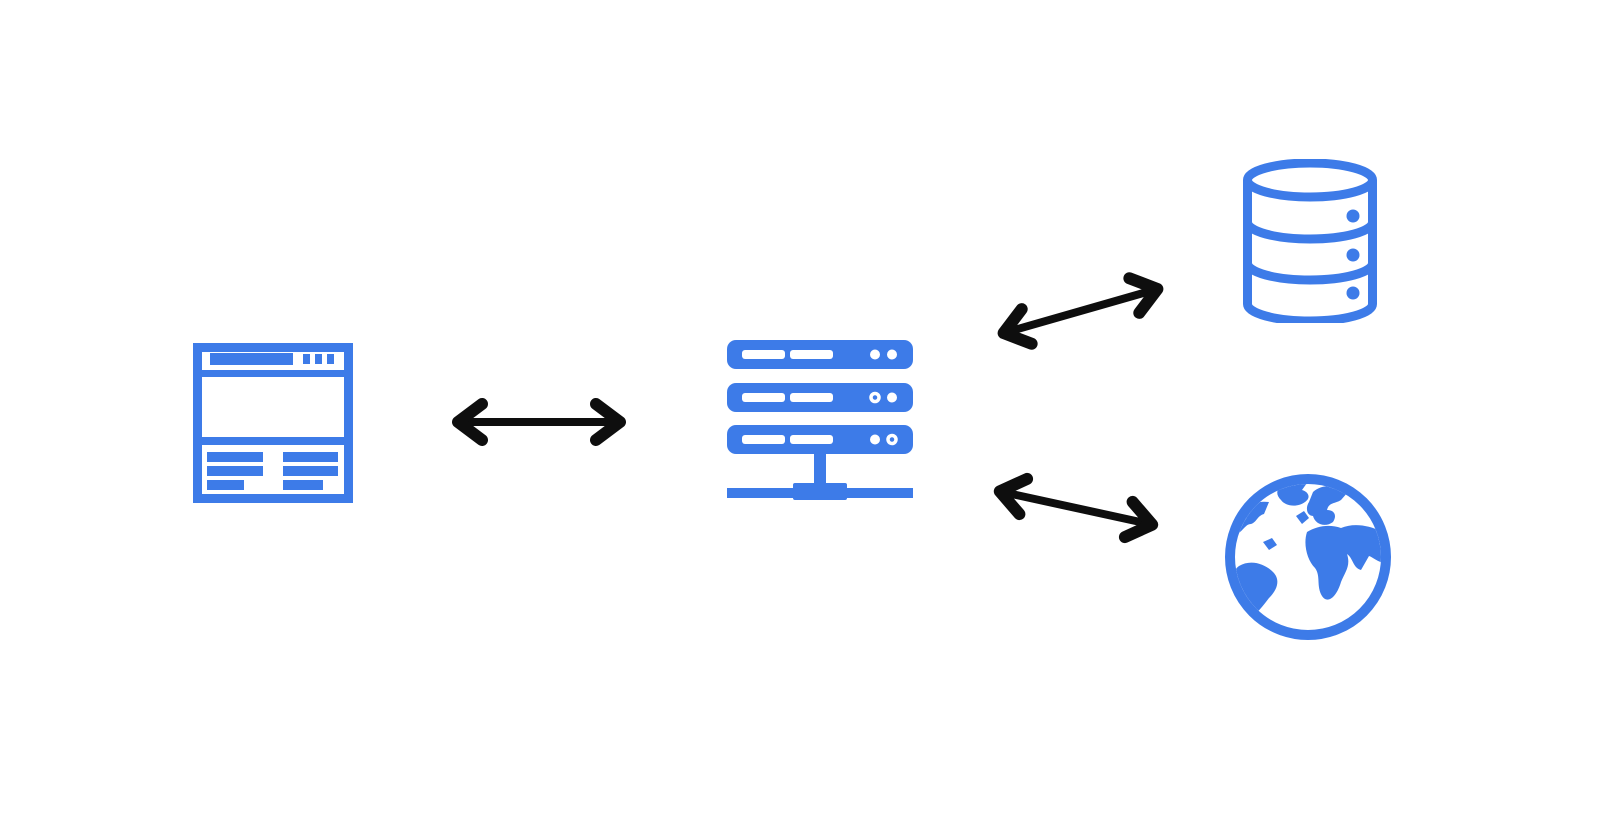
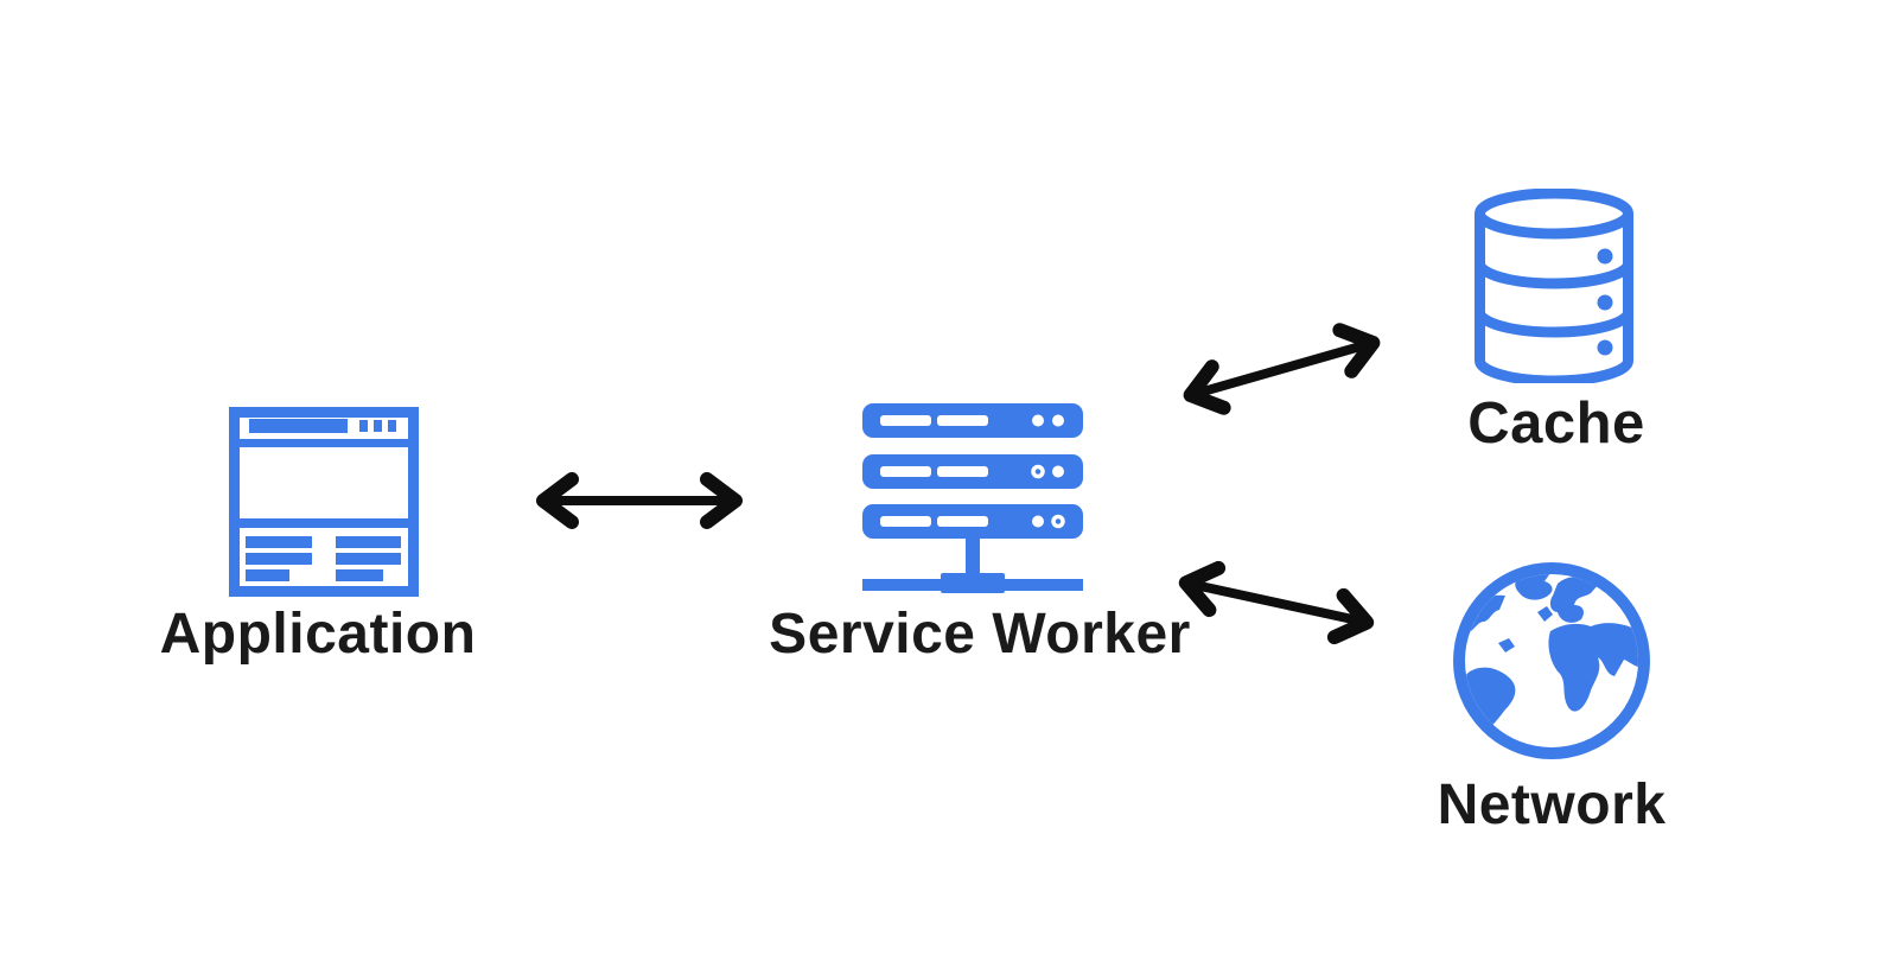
+ Application
+ Service Worker
+ Cache
+ Network
